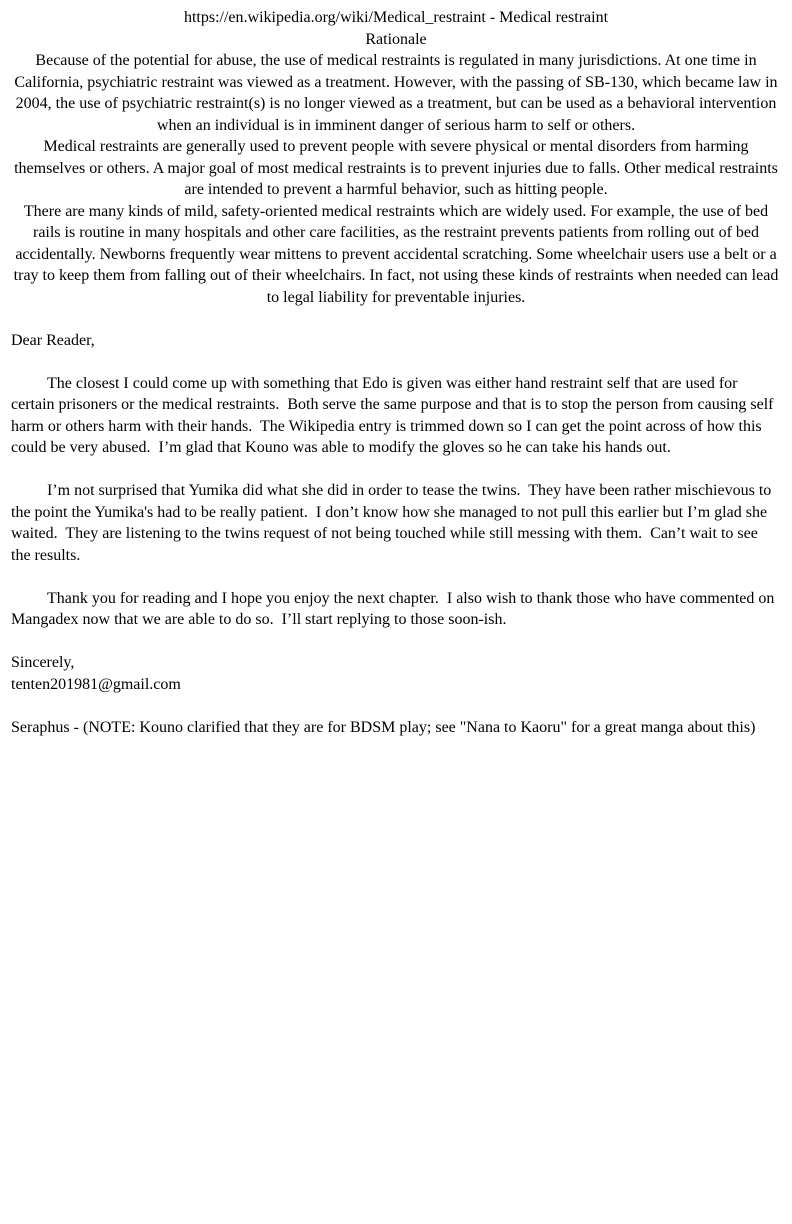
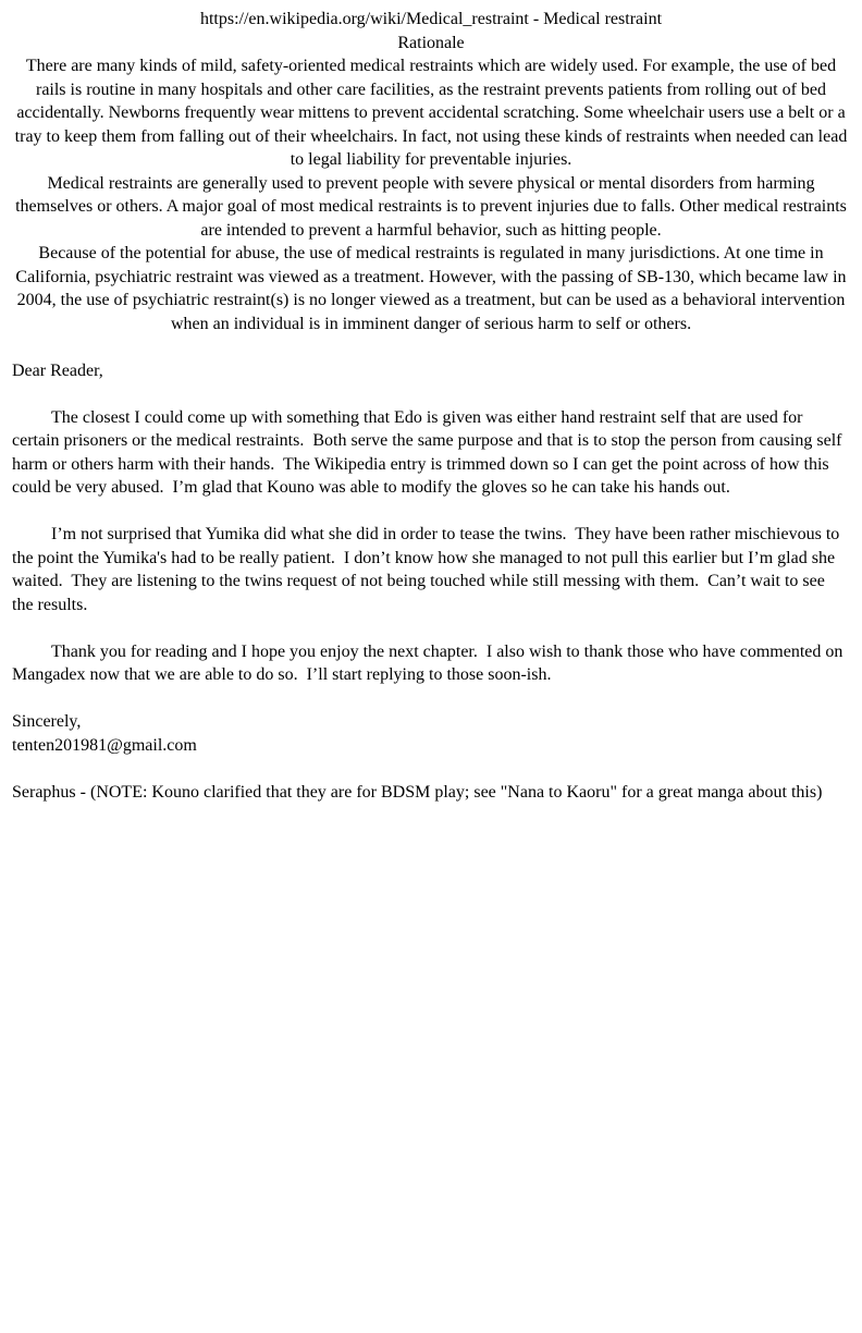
  https://en.wikipedia.org/wiki/Medical_restraint - Medical restraint
  Rationale
- Because of the potential for abuse, the use of medical restraints is regulated in many jurisdictions. At one time in California, psychiatric restraint was viewed as a treatment. However, with the passing of SB-130, which became law in 2004, the use of psychiatric restraint(s) is no longer viewed as a treatment, but can be used as a behavioral intervention when an individual is in imminent danger of serious harm to self or others.
+ There are many kinds of mild, safety-oriented medical restraints which are widely used. For example, the use of bed rails is routine in many hospitals and other care facilities, as the restraint prevents patients from rolling out of bed accidentally. Newborns frequently wear mittens to prevent accidental scratching. Some wheelchair users use a belt or a tray to keep them from falling out of their wheelchairs. In fact, not using these kinds of restraints when needed can lead to legal liability for preventable injuries.
  Medical restraints are generally used to prevent people with severe physical or mental disorders from harming themselves or others. A major goal of most medical restraints is to prevent injuries due to falls. Other medical restraints are intended to prevent a harmful behavior, such as hitting people.
- There are many kinds of mild, safety-oriented medical restraints which are widely used. For example, the use of bed rails is routine in many hospitals and other care facilities, as the restraint prevents patients from rolling out of bed accidentally. Newborns frequently wear mittens to prevent accidental scratching. Some wheelchair users use a belt or a tray to keep them from falling out of their wheelchairs. In fact, not using these kinds of restraints when needed can lead to legal liability for preventable injuries.
+ Because of the potential for abuse, the use of medical restraints is regulated in many jurisdictions. At one time in California, psychiatric restraint was viewed as a treatment. However, with the passing of SB-130, which became law in 2004, the use of psychiatric restraint(s) is no longer viewed as a treatment, but can be used as a behavioral intervention when an individual is in imminent danger of serious harm to self or others.
  Dear Reader,
  The closest I could come up with something that Edo is given was either hand restraint self that are used for certain prisoners or the medical restraints. Both serve the same purpose and that is to stop the person from causing self harm or others harm with their hands. The Wikipedia entry is trimmed down so I can get the point across of how this could be very abused. I’m glad that Kouno was able to modify the gloves so he can take his hands out.
  I’m not surprised that Yumika did what she did in order to tease the twins. They have been rather mischievous to the point the Yumika's had to be really patient. I don’t know how she managed to not pull this earlier but I’m glad she waited. They are listening to the twins request of not being touched while still messing with them. Can’t wait to see the results.
  Thank you for reading and I hope you enjoy the next chapter. I also wish to thank those who have commented on Mangadex now that we are able to do so. I’ll start replying to those soon-ish.
  Sincerely,
  tenten201981@gmail.com
  Seraphus - (NOTE: Kouno clarified that they are for BDSM play; see "Nana to Kaoru" for a great manga about this)
